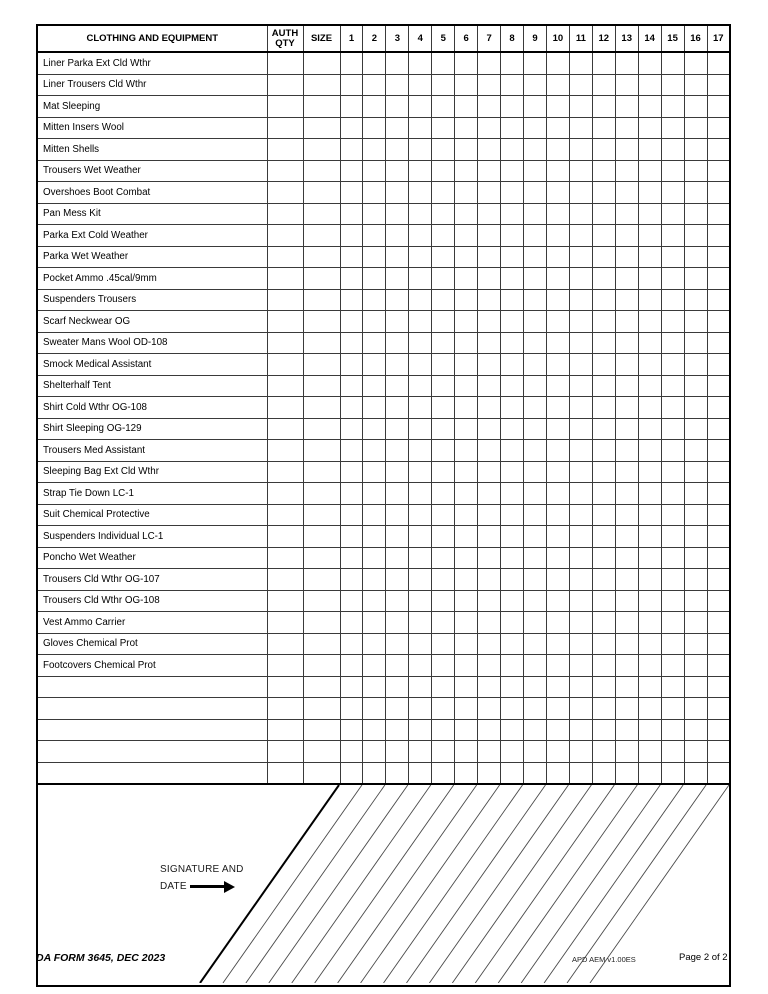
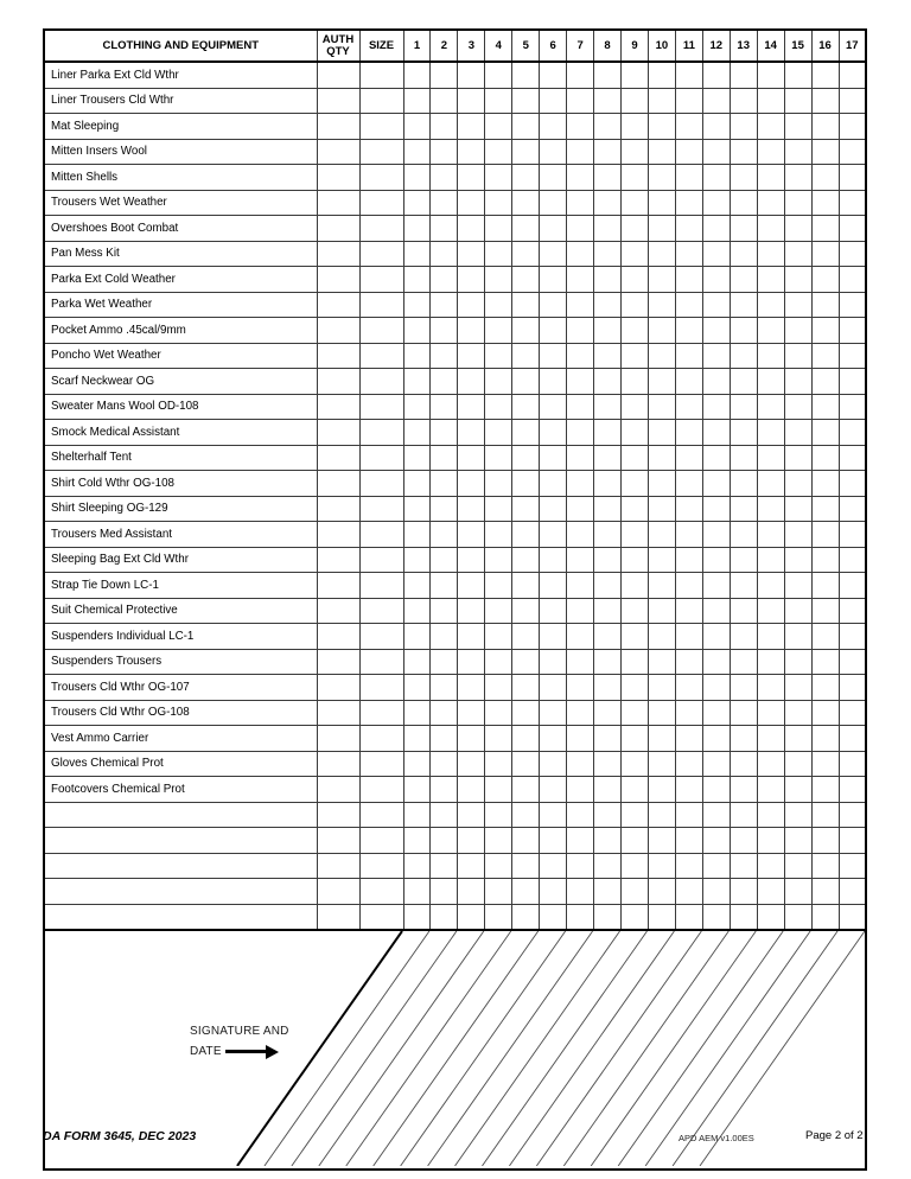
  CLOTHING AND EQUIPMENT	AUTHQTY	SIZE	1	2	3	4	5	6	7	8	9	10	11	12	13	14	15	16	17
  Liner Parka Ext Cld Wthr
  Liner Trousers Cld Wthr
  Mat Sleeping
  Mitten Insers Wool
  Mitten Shells
  Trousers Wet Weather
  Overshoes Boot Combat
  Pan Mess Kit
  Parka Ext Cold Weather
  Parka Wet Weather
  Pocket Ammo .45cal/9mm
- Suspenders Trousers
+ Poncho Wet Weather
  Scarf Neckwear OG
  Sweater Mans Wool OD-108
  Smock Medical Assistant
  Shelterhalf Tent
  Shirt Cold Wthr OG-108
  Shirt Sleeping OG-129
  Trousers Med Assistant
  Sleeping Bag Ext Cld Wthr
  Strap Tie Down LC-1
  Suit Chemical Protective
  Suspenders Individual LC-1
- Poncho Wet Weather
+ Suspenders Trousers
  Trousers Cld Wthr OG-107
  Trousers Cld Wthr OG-108
  Vest Ammo Carrier
  Gloves Chemical Prot
  Footcovers Chemical Prot
  SIGNATURE AND
  DATE
  DA FORM 3645, DEC 2023
  APD AEM v1.00ES
  Page 2 of 2
